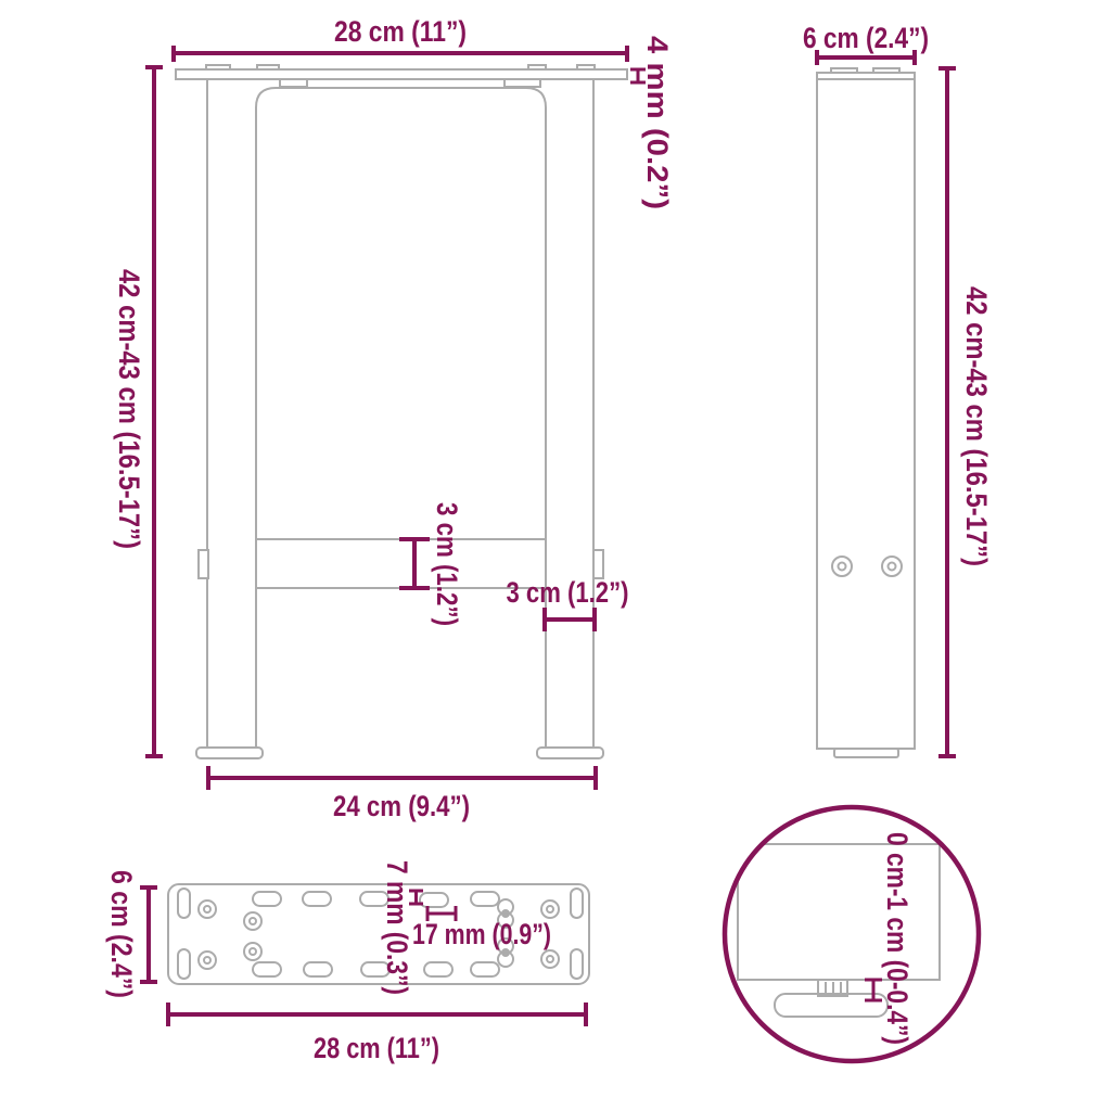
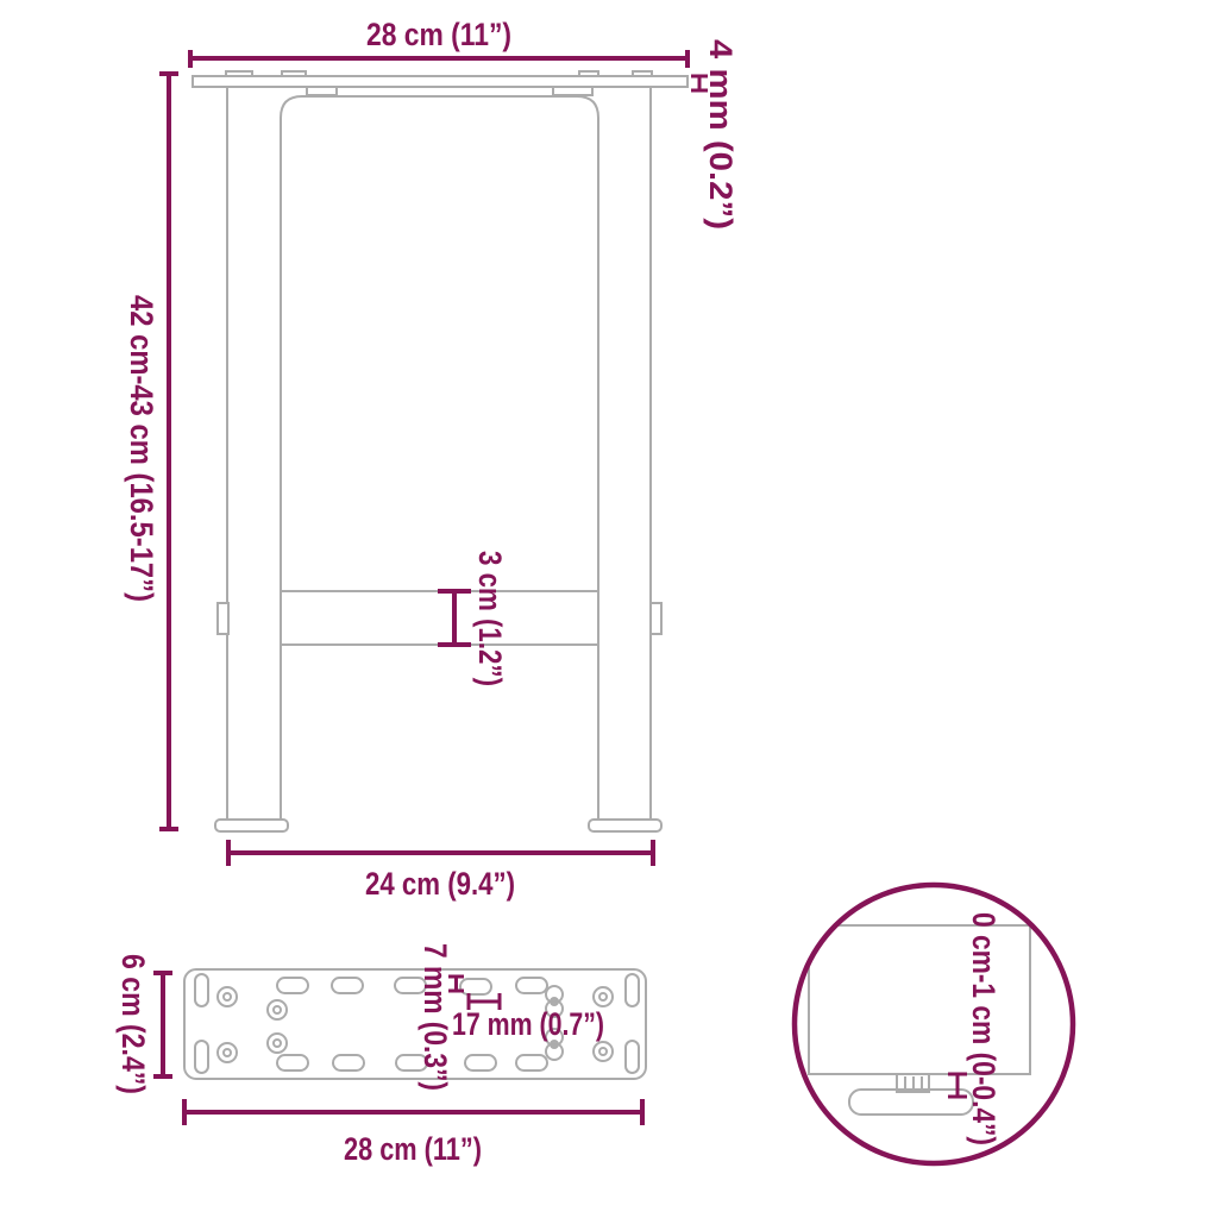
  28 cm (11”)
- 3 cm (1.2”)
  24 cm (9.4”)
- 6 cm (2.4”)
- 17 mm (0.9”)
+ 17 mm (0.7”)
  28 cm (11”)
